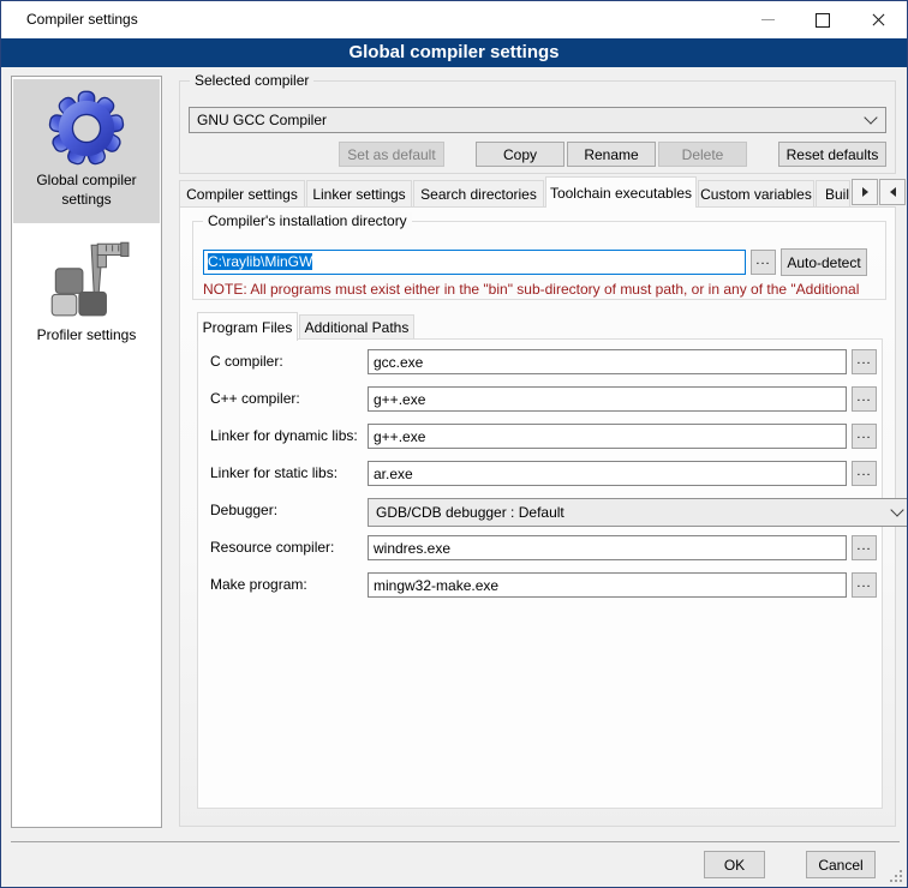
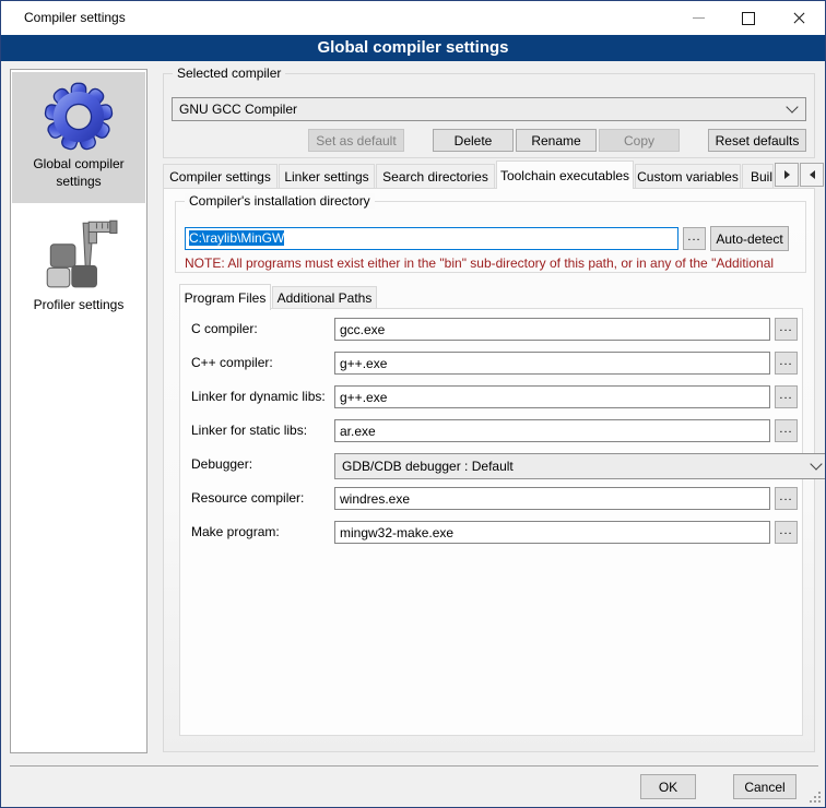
  Compiler settings
  Global compiler settings
  Global compiler settings
  Profiler settings
  Selected compiler
  GNU GCC Compiler
  Set as default
- Copy
+ Delete
  Rename
- Delete
+ Copy
  Reset defaults
  Compiler settings
  Linker settings
  Search directories
  Toolchain executables
  Custom variables
  Buil
  Compiler's installation directory
  C:\raylib\MinGW
  ...
  Auto-detect
- NOTE: All programs must exist either in the "bin" sub-directory of must path, or in any of the "Additional
+ NOTE: All programs must exist either in the "bin" sub-directory of this path, or in any of the "Additional
  Program Files
  Additional Paths
  C compiler:
  gcc.exe
  ...
  C++ compiler:
  g++.exe
  ...
  Linker for dynamic libs:
  g++.exe
  ...
  Linker for static libs:
  ar.exe
  ...
  Debugger:
  GDB/CDB debugger : Default
  Resource compiler:
  windres.exe
  ...
  Make program:
  mingw32-make.exe
  ...
  OK
  Cancel
